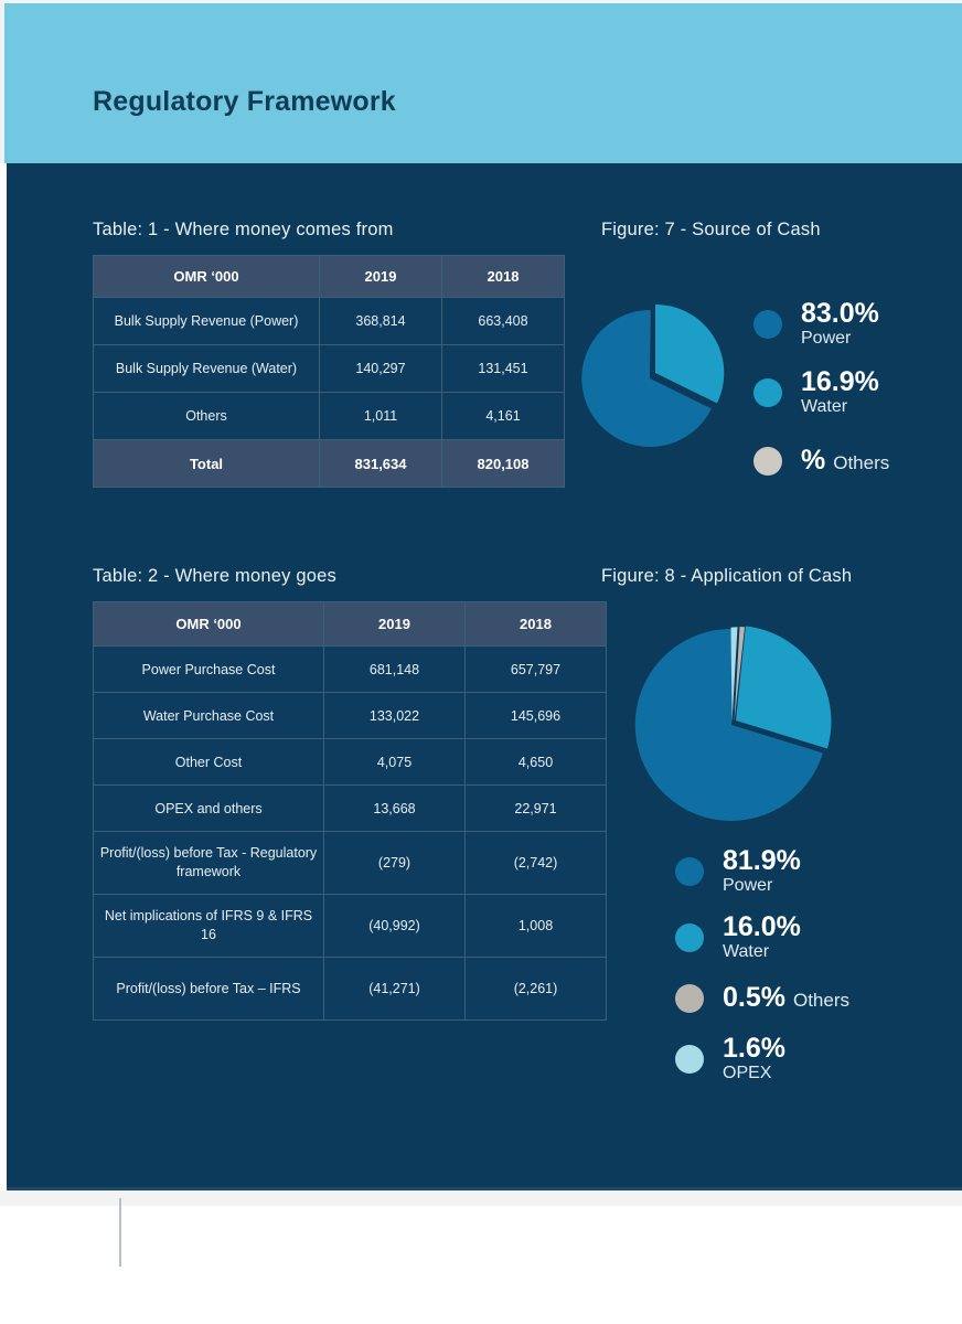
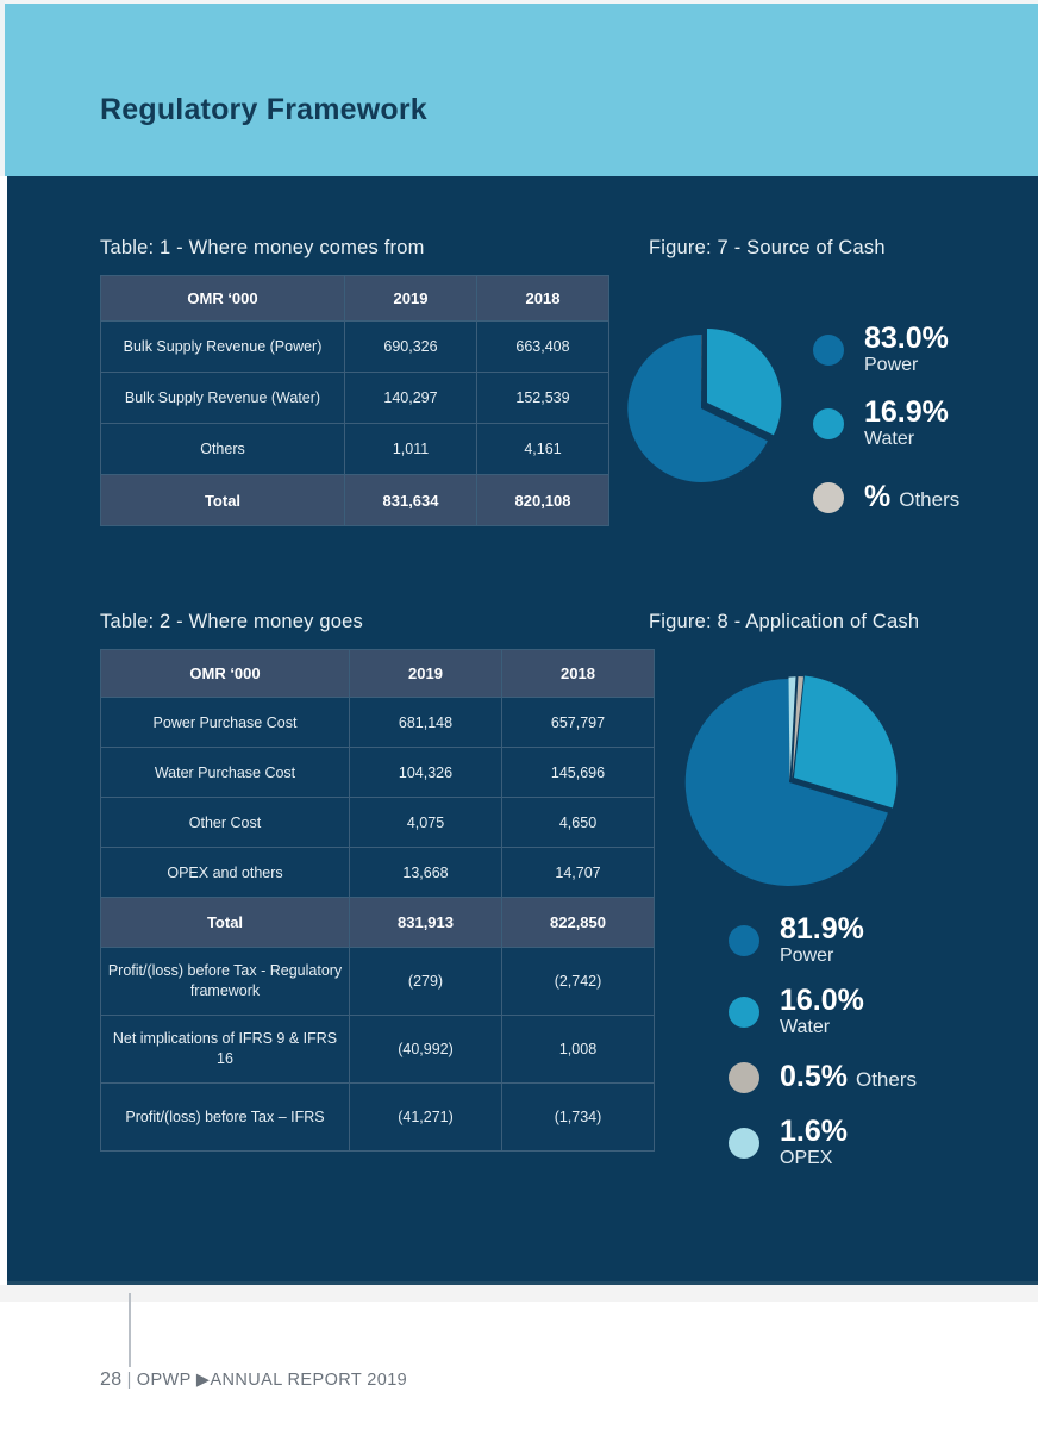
  Regulatory Framework
  Table: 1 - Where money comes from
  OMR ‘000	2019	2018
- Bulk Supply Revenue (Power)	368,814	663,408
+ Bulk Supply Revenue (Power)	690,326	663,408
- Bulk Supply Revenue (Water)	140,297	131,451
+ Bulk Supply Revenue (Water)	140,297	152,539
  Others	1,011	4,161
  Total	831,634	820,108
  Figure: 7 - Source of Cash
  83.0%
  Power
  16.9%
  Water
  %
  Others
  Table: 2 - Where money goes
  OMR ‘000	2019	2018
  Power Purchase Cost	681,148	657,797
- Water Purchase Cost	133,022	145,696
+ Water Purchase Cost	104,326	145,696
  Other Cost	4,075	4,650
- OPEX and others	13,668	22,971
+ OPEX and others	13,668	14,707
+ Total	831,913	822,850
  Profit/(loss) before Tax - Regulatory framework	(279)	(2,742)
  Net implications of IFRS 9 & IFRS 16	(40,992)	1,008
- Profit/(loss) before Tax – IFRS	(41,271)	(2,261)
+ Profit/(loss) before Tax – IFRS	(41,271)	(1,734)
  Figure: 8 - Application of Cash
  81.9%
  Power
  16.0%
  Water
  0.5%
  Others
  1.6%
  OPEX
+ 28 | OPWP ▶ANNUAL REPORT 2019
